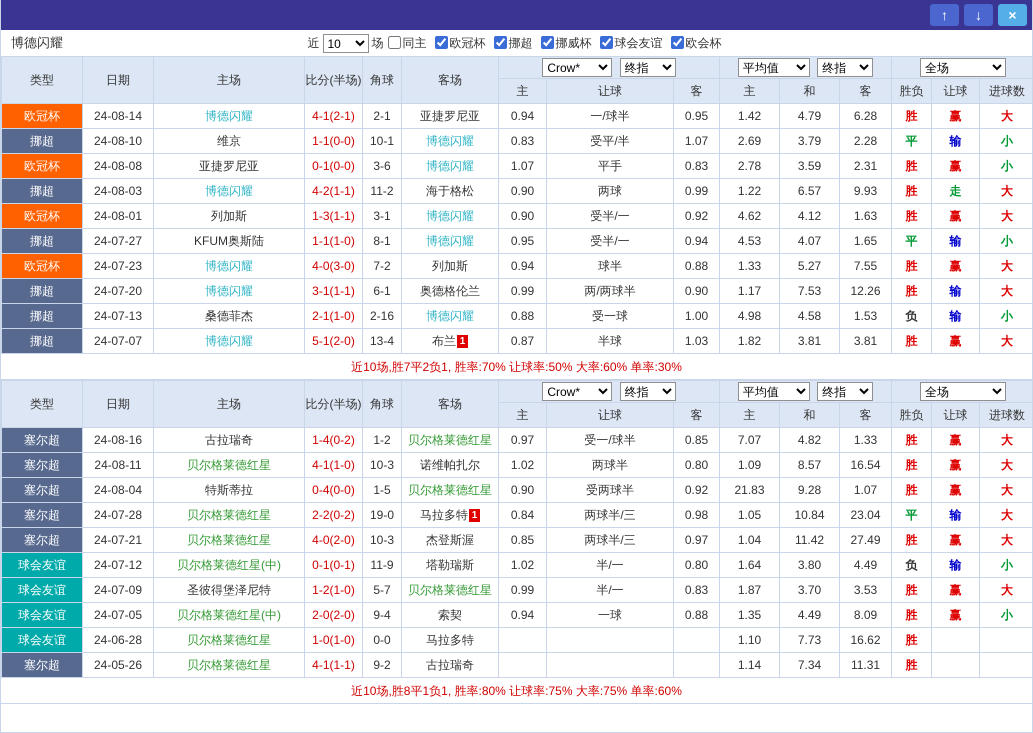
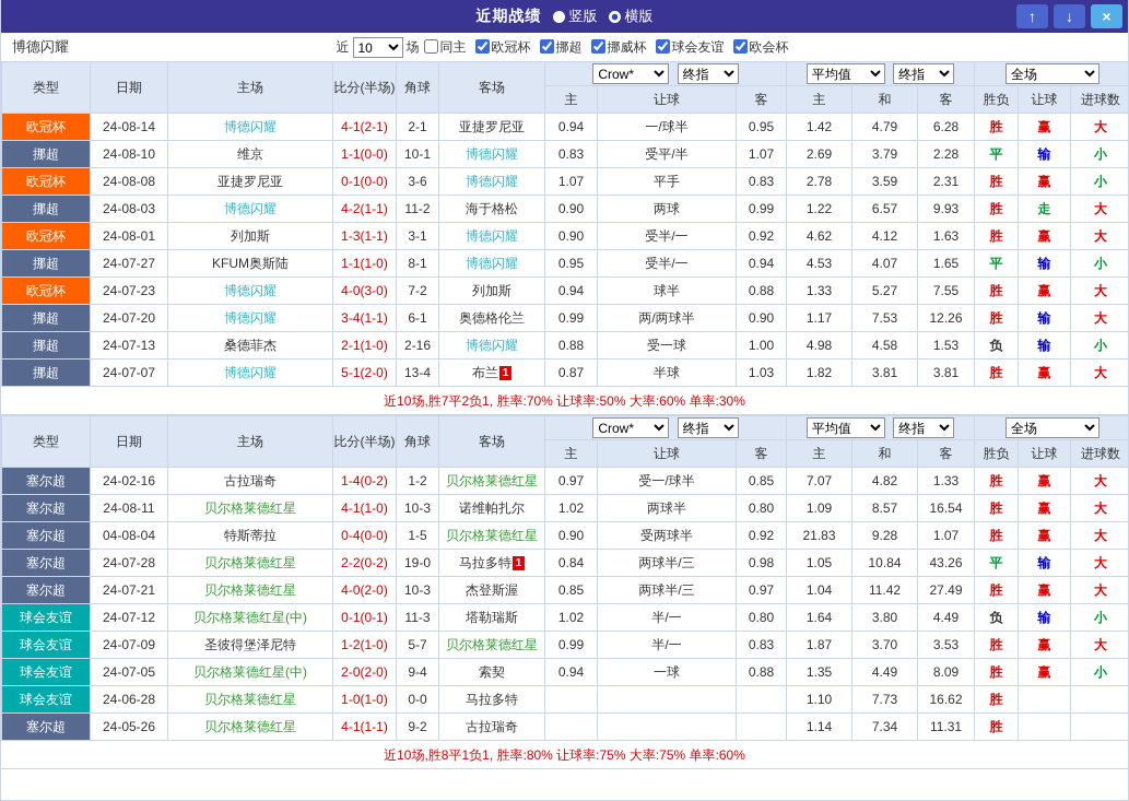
+ 近期战绩
+ 竖版
+ 横版
  ↑
  ↓
  ×
  博德闪耀
  近 10 场 同主 欧冠杯 挪超 挪威杯 球会友谊 欧会杯
  类型	日期	主场	比分(半场)	角球	客场	Crow* 终指	平均值 终指	全场
  主	让球	客	主	和	客	胜负	让球	进球数
  欧冠杯	24-08-14	博德闪耀	4-1(2-1)	2-1	亚捷罗尼亚	0.94	一/球半	0.95	1.42	4.79	6.28	胜	赢	大
  挪超	24-08-10	维京	1-1(0-0)	10-1	博德闪耀	0.83	受平/半	1.07	2.69	3.79	2.28	平	输	小
  欧冠杯	24-08-08	亚捷罗尼亚	0-1(0-0)	3-6	博德闪耀	1.07	平手	0.83	2.78	3.59	2.31	胜	赢	小
  挪超	24-08-03	博德闪耀	4-2(1-1)	11-2	海于格松	0.90	两球	0.99	1.22	6.57	9.93	胜	走	大
  欧冠杯	24-08-01	列加斯	1-3(1-1)	3-1	博德闪耀	0.90	受半/一	0.92	4.62	4.12	1.63	胜	赢	大
  挪超	24-07-27	KFUM奥斯陆	1-1(1-0)	8-1	博德闪耀	0.95	受半/一	0.94	4.53	4.07	1.65	平	输	小
  欧冠杯	24-07-23	博德闪耀	4-0(3-0)	7-2	列加斯	0.94	球半	0.88	1.33	5.27	7.55	胜	赢	大
- 挪超	24-07-20	博德闪耀	3-1(1-1)	6-1	奥德格伦兰	0.99	两/两球半	0.90	1.17	7.53	12.26	胜	输	大
+ 挪超	24-07-20	博德闪耀	3-4(1-1)	6-1	奥德格伦兰	0.99	两/两球半	0.90	1.17	7.53	12.26	胜	输	大
  挪超	24-07-13	桑德菲杰	2-1(1-0)	2-16	博德闪耀	0.88	受一球	1.00	4.98	4.58	1.53	负	输	小
  挪超	24-07-07	博德闪耀	5-1(2-0)	13-4	布兰 1	0.87	半球	1.03	1.82	3.81	3.81	胜	赢	大
  近10场,胜7平2负1, 胜率:70% 让球率:50% 大率:60% 单率:30%
  类型	日期	主场	比分(半场)	角球	客场	Crow* 终指	平均值 终指	全场
  主	让球	客	主	和	客	胜负	让球	进球数
- 塞尔超	24-08-16	古拉瑞奇	1-4(0-2)	1-2	贝尔格莱德红星	0.97	受一/球半	0.85	7.07	4.82	1.33	胜	赢	大
+ 塞尔超	24-02-16	古拉瑞奇	1-4(0-2)	1-2	贝尔格莱德红星	0.97	受一/球半	0.85	7.07	4.82	1.33	胜	赢	大
  塞尔超	24-08-11	贝尔格莱德红星	4-1(1-0)	10-3	诺维帕扎尔	1.02	两球半	0.80	1.09	8.57	16.54	胜	赢	大
- 塞尔超	24-08-04	特斯蒂拉	0-4(0-0)	1-5	贝尔格莱德红星	0.90	受两球半	0.92	21.83	9.28	1.07	胜	赢	大
+ 塞尔超	04-08-04	特斯蒂拉	0-4(0-0)	1-5	贝尔格莱德红星	0.90	受两球半	0.92	21.83	9.28	1.07	胜	赢	大
- 塞尔超	24-07-28	贝尔格莱德红星	2-2(0-2)	19-0	马拉多特 1	0.84	两球半/三	0.98	1.05	10.84	23.04	平	输	大
+ 塞尔超	24-07-28	贝尔格莱德红星	2-2(0-2)	19-0	马拉多特 1	0.84	两球半/三	0.98	1.05	10.84	43.26	平	输	大
  塞尔超	24-07-21	贝尔格莱德红星	4-0(2-0)	10-3	杰登斯渥	0.85	两球半/三	0.97	1.04	11.42	27.49	胜	赢	大
- 球会友谊	24-07-12	贝尔格莱德红星(中)	0-1(0-1)	11-9	塔勒瑞斯	1.02	半/一	0.80	1.64	3.80	4.49	负	输	小
+ 球会友谊	24-07-12	贝尔格莱德红星(中)	0-1(0-1)	11-3	塔勒瑞斯	1.02	半/一	0.80	1.64	3.80	4.49	负	输	小
  球会友谊	24-07-09	圣彼得堡泽尼特	1-2(1-0)	5-7	贝尔格莱德红星	0.99	半/一	0.83	1.87	3.70	3.53	胜	赢	大
  球会友谊	24-07-05	贝尔格莱德红星(中)	2-0(2-0)	9-4	索契	0.94	一球	0.88	1.35	4.49	8.09	胜	赢	小
  球会友谊	24-06-28	贝尔格莱德红星	1-0(1-0)	0-0	马拉多特				1.10	7.73	16.62	胜
  塞尔超	24-05-26	贝尔格莱德红星	4-1(1-1)	9-2	古拉瑞奇				1.14	7.34	11.31	胜
  近10场,胜8平1负1, 胜率:80% 让球率:75% 大率:75% 单率:60%
